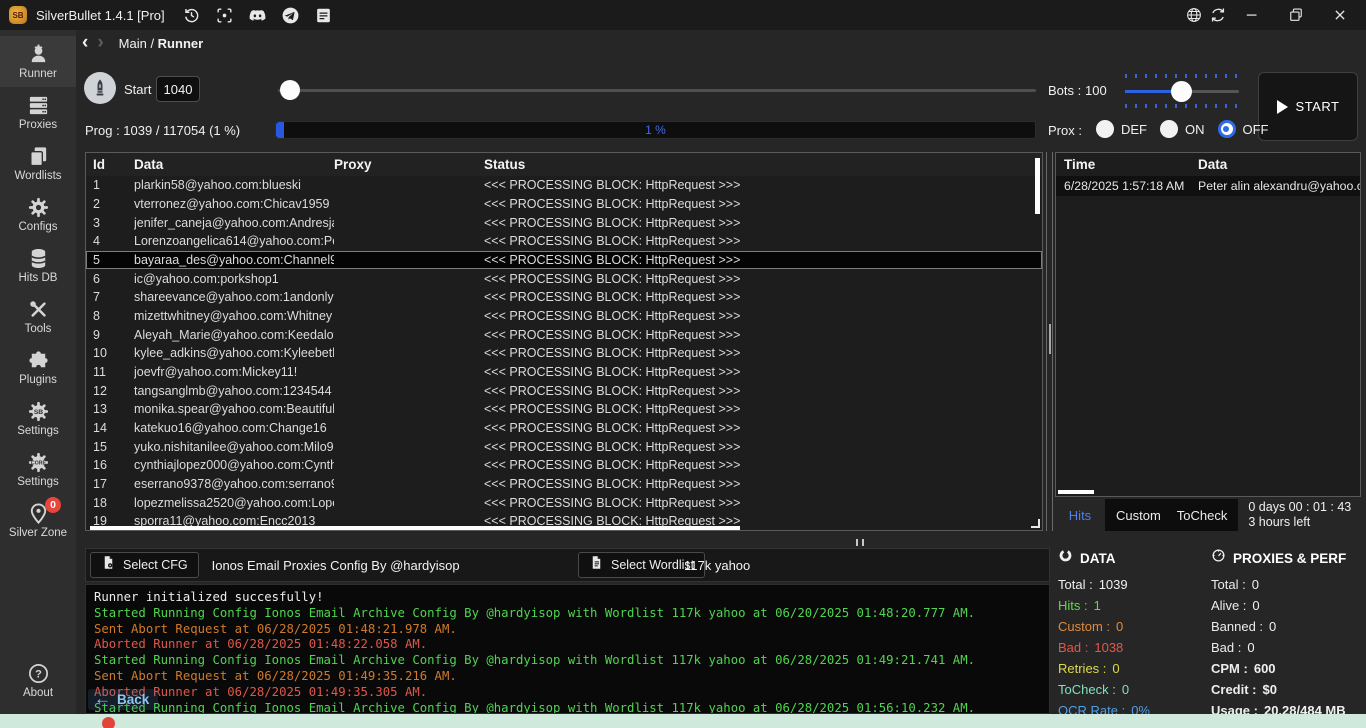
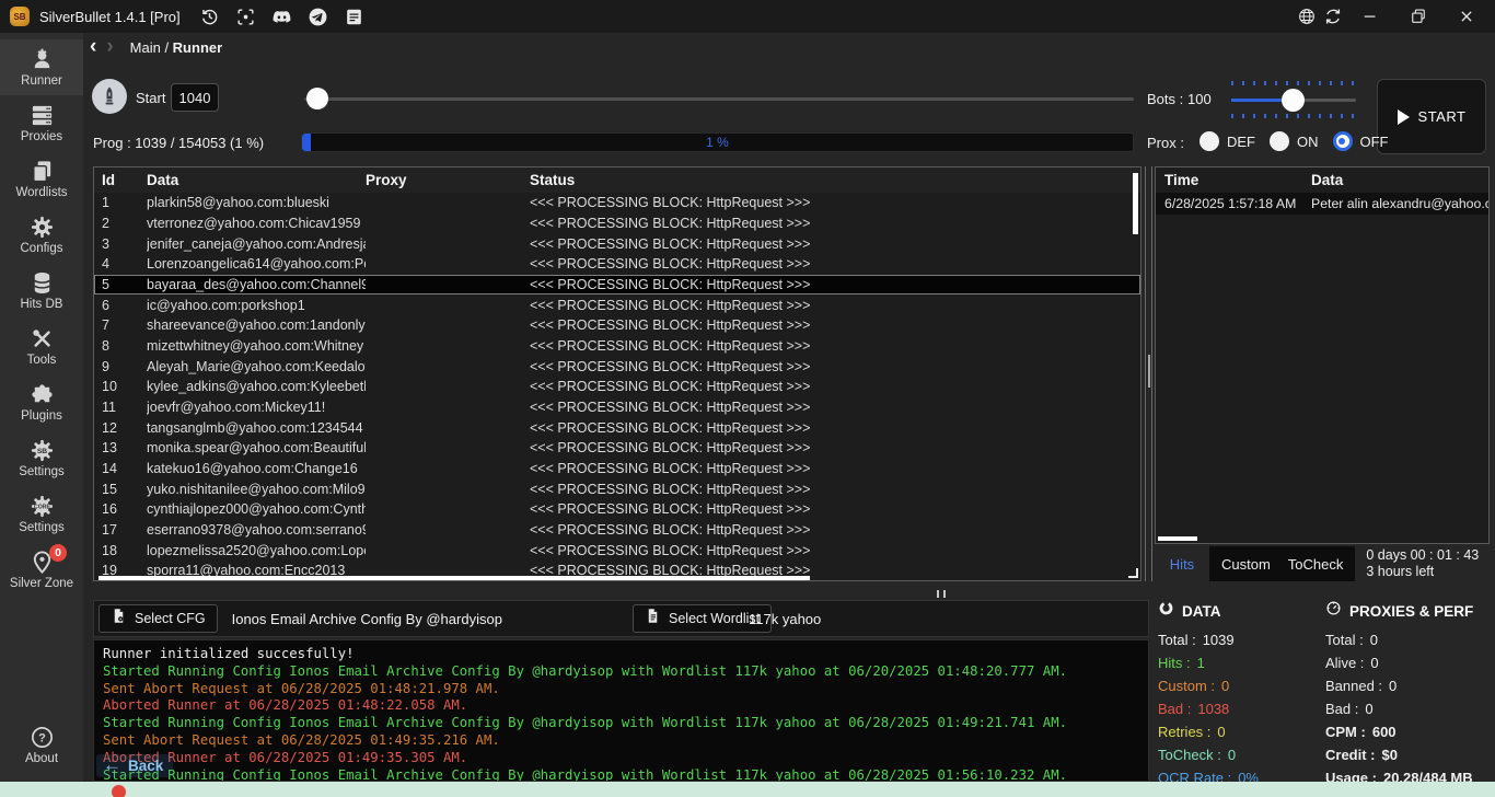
  SB
  SilverBullet 1.4.1 [Pro]
  ‹
  ›
  Main / Runner
  Runner
  Proxies
  Wordlists
  Configs
  Hits DB
  Tools
  Plugins
  Settings
  Settings
  0
  Silver Zone
  ?
  About
  Start
  1040
  Bots :
  100
  START
- Prog : 1039 / 117054 (1 %)
+ Prog : 1039 / 154053 (1 %)
  1 %
  Prox :
  DEF
  ON
  OFF
  Id
  Data
  Proxy
  Status
  1
  plarkin58@yahoo.com:blueski
  <<< PROCESSING BLOCK: HttpRequest >>>
  2
  vterronez@yahoo.com:Chicav1959
  <<< PROCESSING BLOCK: HttpRequest >>>
  3
  jenifer_caneja@yahoo.com:Andresj
  <<< PROCESSING BLOCK: HttpRequest >>>
  4
  Lorenzoangelica614@yahoo.com:P
  <<< PROCESSING BLOCK: HttpRequest >>>
  5
  bayaraa_des@yahoo.com:Channel9
  <<< PROCESSING BLOCK: HttpRequest >>>
  6
  ic@yahoo.com:porkshop1
  <<< PROCESSING BLOCK: HttpRequest >>>
  7
  shareevance@yahoo.com:1andonly
  <<< PROCESSING BLOCK: HttpRequest >>>
  8
  mizettwhitney@yahoo.com:Whitney
  <<< PROCESSING BLOCK: HttpRequest >>>
  9
  Aleyah_Marie@yahoo.com:Keedalo
  <<< PROCESSING BLOCK: HttpRequest >>>
  10
  kylee_adkins@yahoo.com:Kyleebet
  <<< PROCESSING BLOCK: HttpRequest >>>
  11
  joevfr@yahoo.com:Mickey11!
  <<< PROCESSING BLOCK: HttpRequest >>>
  12
  tangsanglmb@yahoo.com:1234544
  <<< PROCESSING BLOCK: HttpRequest >>>
  13
  monika.spear@yahoo.com:Beautiful
  <<< PROCESSING BLOCK: HttpRequest >>>
  14
  katekuo16@yahoo.com:Change16
  <<< PROCESSING BLOCK: HttpRequest >>>
  15
  yuko.nishitanilee@yahoo.com:Milo9
  <<< PROCESSING BLOCK: HttpRequest >>>
  16
  cynthiajlopez000@yahoo.com:Cynth
  <<< PROCESSING BLOCK: HttpRequest >>>
  17
  eserrano9378@yahoo.com:serrano
  <<< PROCESSING BLOCK: HttpRequest >>>
  18
  lopezmelissa2520@yahoo.com:Lop
  <<< PROCESSING BLOCK: HttpRequest >>>
  19
  sporra11@yahoo.com:Encc2013
  <<< PROCESSING BLOCK: HttpRequest >>>
  Time
  Data
  6/28/2025 1:57:18 AM
  Peter alin alexandru@yahoo.c
  Hits
  Custom
  ToCheck
  0 days 00 : 01 : 43
  3 hours left
  Select CFG
- Ionos Email Proxies Config By @hardyisop
+ Ionos Email Archive Config By @hardyisop
  Select Wordlist
  117k yahoo
  Runner initialized succesfully!
  Started Running Config Ionos Email Archive Config By @hardyisop with Wordlist 117k yahoo at 06/20/2025 01:48:20.777 AM.
  Sent Abort Request at 06/28/2025 01:48:21.978 AM.
  Aborted Runner at 06/28/2025 01:48:22.058 AM.
  Started Running Config Ionos Email Archive Config By @hardyisop with Wordlist 117k yahoo at 06/28/2025 01:49:21.741 AM.
  Sent Abort Request at 06/28/2025 01:49:35.216 AM.
  Aborted Runner at 06/28/2025 01:49:35.305 AM.
  Started Running Config Ionos Email Archive Config By @hardyisop with Wordlist 117k yahoo at 06/28/2025 01:56:10.232 AM.
  ←
  Back
  DATA
  Total :
  1039
  Hits :
  1
  Custom :
  0
  Bad :
  1038
  Retries :
  0
  ToCheck :
  0
  OCR Rate :
  0%
  PROXIES & PERF
  Total :
  0
  Alive :
  0
  Banned :
  0
  Bad :
  0
  CPM :
  600
  Credit :
  $0
  Usage :
  20.28/484 MB
